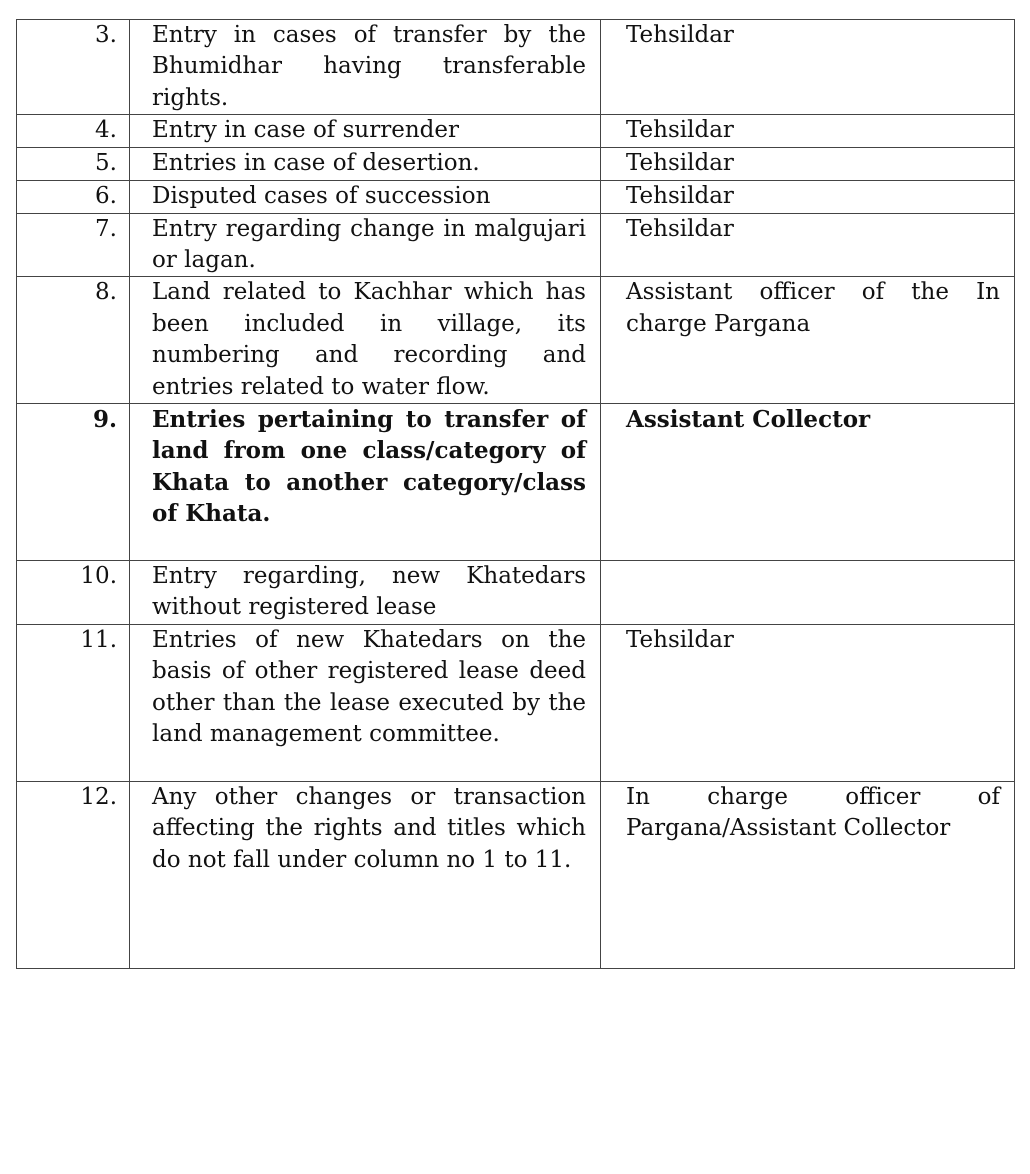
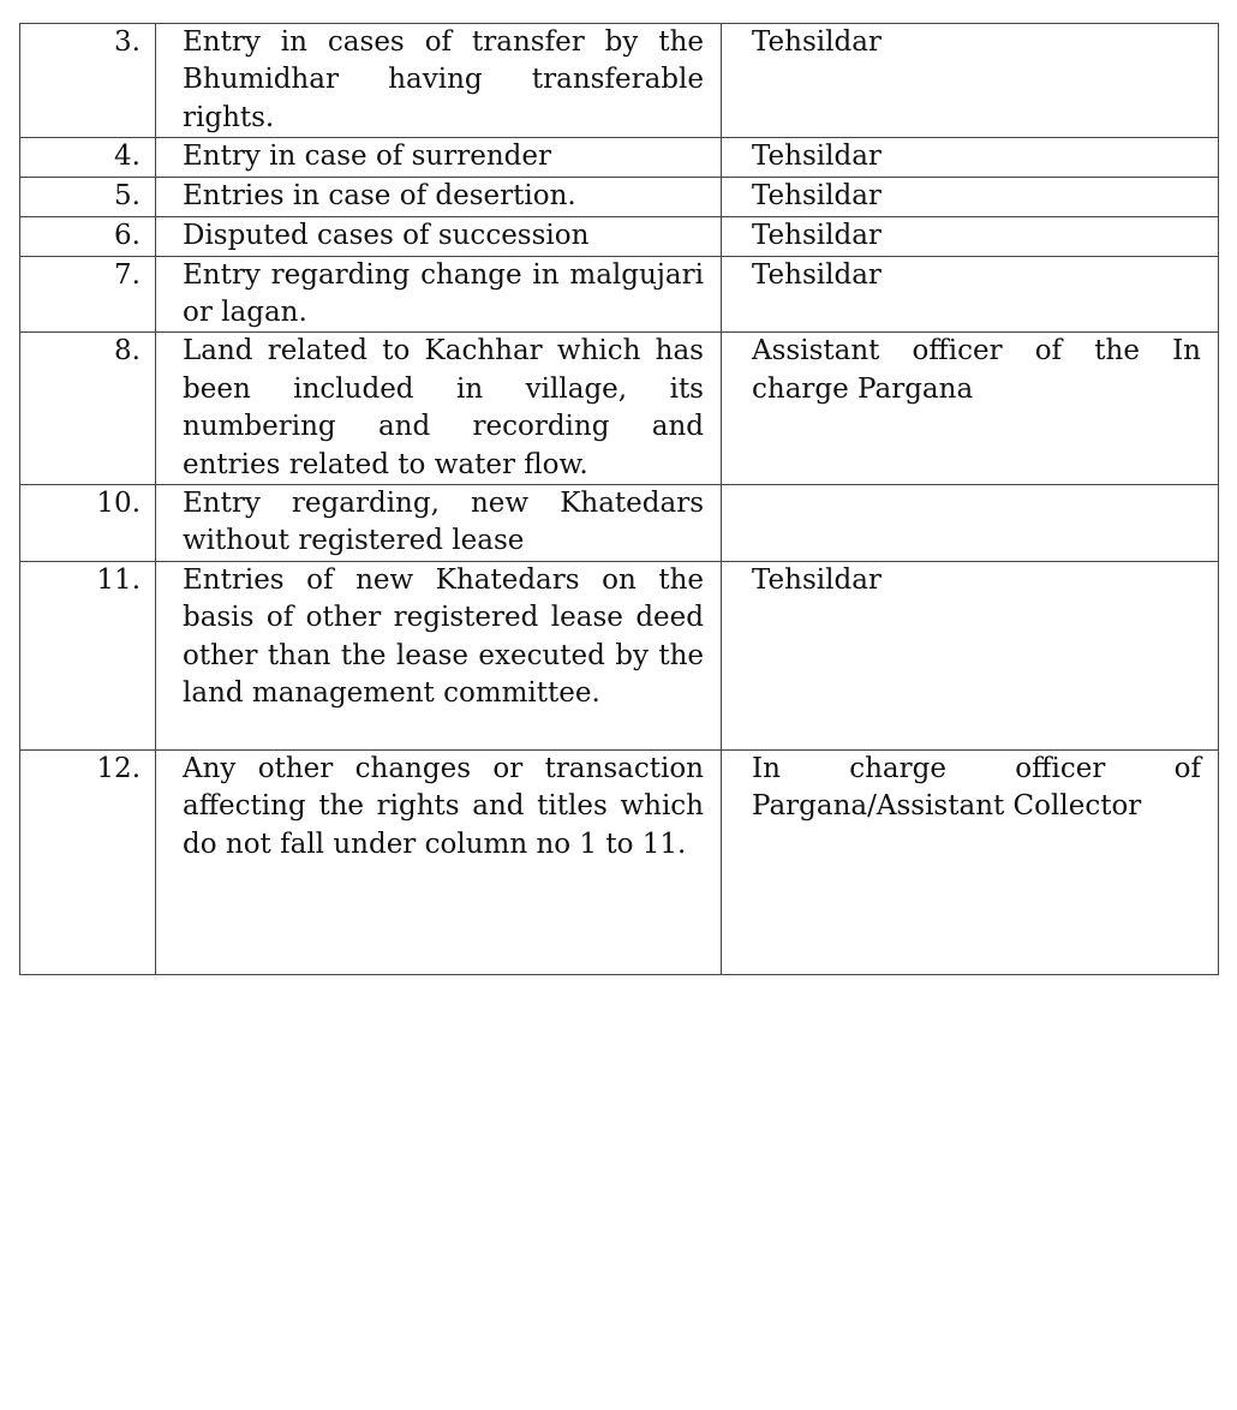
  3.	Entry in cases of transfer by the Bhumidhar having transferable rights.	Tehsildar
  4.	Entry in case of surrender	Tehsildar
  5.	Entries in case of desertion.	Tehsildar
  6.	Disputed cases of succession	Tehsildar
  7.	Entry regarding change in malgujari or lagan.	Tehsildar
  8.	Land related to Kachhar which has been included in village, its numbering and recording and entries related to water flow.	Assistant officer of the In charge Pargana
- 9.	Entries pertaining to transfer of land from one class/category of Khata to another category/class of Khata.	Assistant Collector
  10.	Entry regarding, new Khatedars without registered lease
  11.	Entries of new Khatedars on the basis of other registered lease deed other than the lease executed by the land management committee.	Tehsildar
  12.	Any other changes or transaction affecting the rights and titles which do not fall under column no 1 to 11.	In charge officer of Pargana/Assistant Collector
